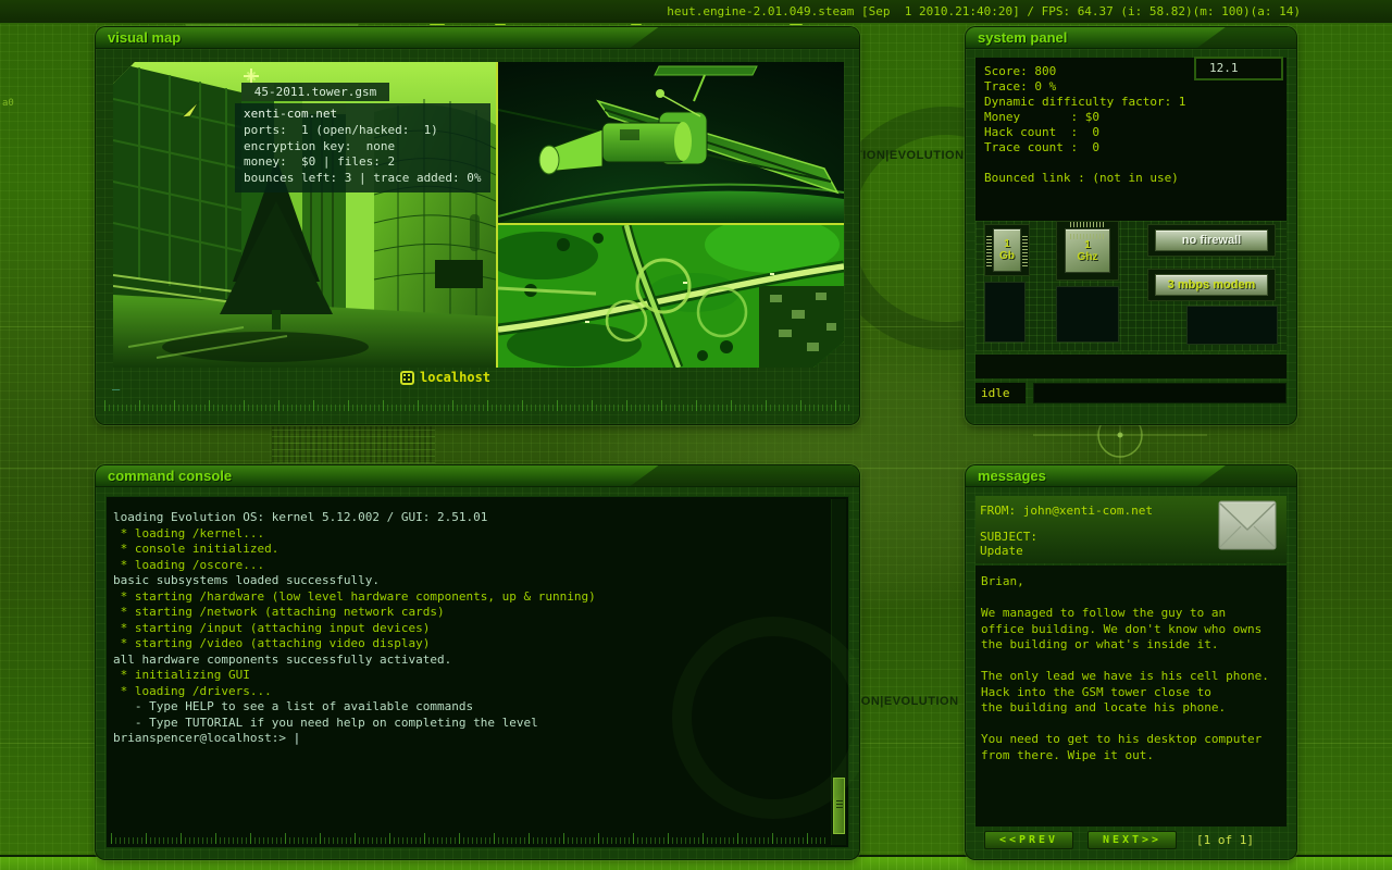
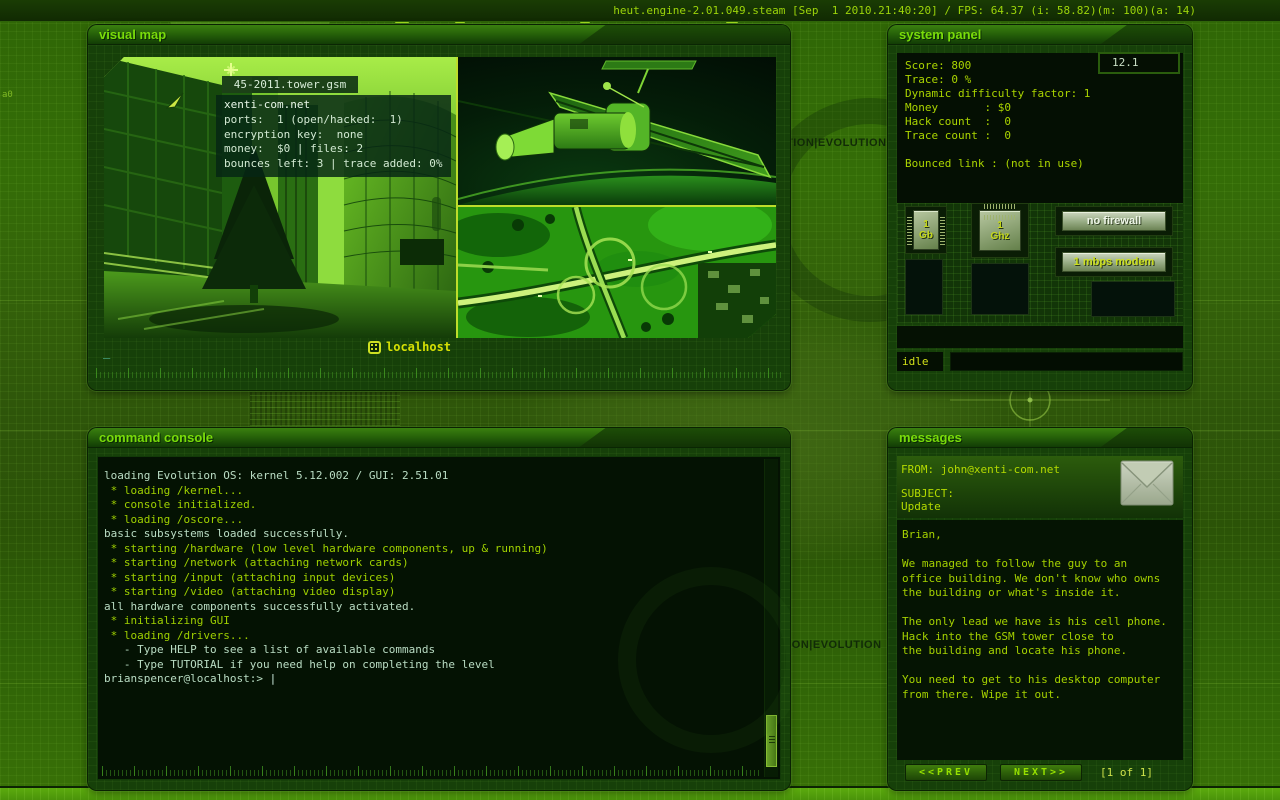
  ION|EVOLUTION
  ION|EVOLUTION
  a0
  heut.engine-2.01.049.steam [Sep 1 2010.21:40:20] / FPS: 64.37 (i: 58.82)(m: 100)(a: 14)
  visual map
  45-2011.tower.gsm
  xenti-com.net ports: 1 (open/hacked: 1)
  encryption key: none
  money: $0 | files: 2
  bounces left: 3 | trace added: 0%
  localhost
  _
  command console
  loading Evolution OS: kernel 5.12.002 / GUI: 2.51.01
  * loading /kernel...
  * console initialized.
  * loading /oscore...
  basic subsystems loaded successfully.
  * starting /hardware (low level hardware components, up & running)
  * starting /network (attaching network cards)
  * starting /input (attaching input devices)
  * starting /video (attaching video display)
  all hardware components successfully activated.
  * initializing GUI
  * loading /drivers...
  - Type HELP to see a list of available commands
  - Type TUTORIAL if you need help on completing the level
  brianspencer@localhost:> |
  system panel
  Score: 800
  Trace: 0 %
  Dynamic difficulty factor: 1
  Money : $0
  Hack count : 0
  Trace count : 0
  Bounced link : (not in use)
  12.1
  1
  Gb
  1
  Ghz
  no firewall
- 3 mbps modem
+ 1 mbps modem
  idle
  messages
  FROM: john@xenti-com.net
  SUBJECT:
  Update
  Brian,
  We managed to follow the guy to an
  office building. We don't know who owns
  the building or what's inside it.
  The only lead we have is his cell phone.
  Hack into the GSM tower close to
  the building and locate his phone.
  You need to get to his desktop computer
  from there. Wipe it out.
  <<PREV
  NEXT>>
  [1 of 1]
